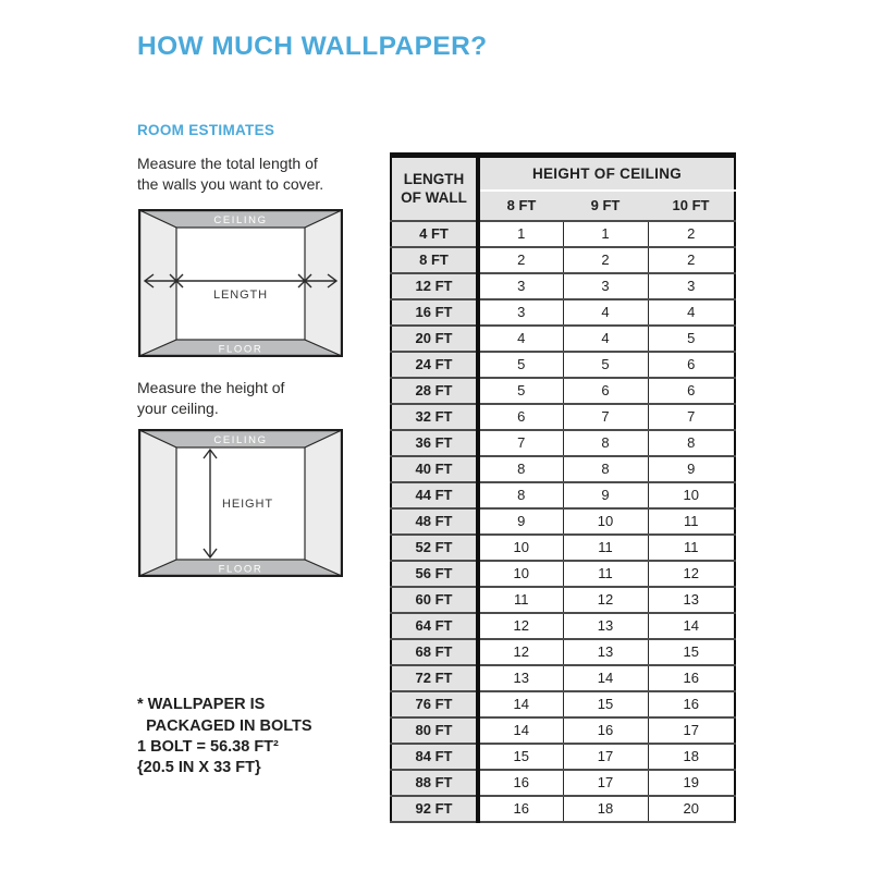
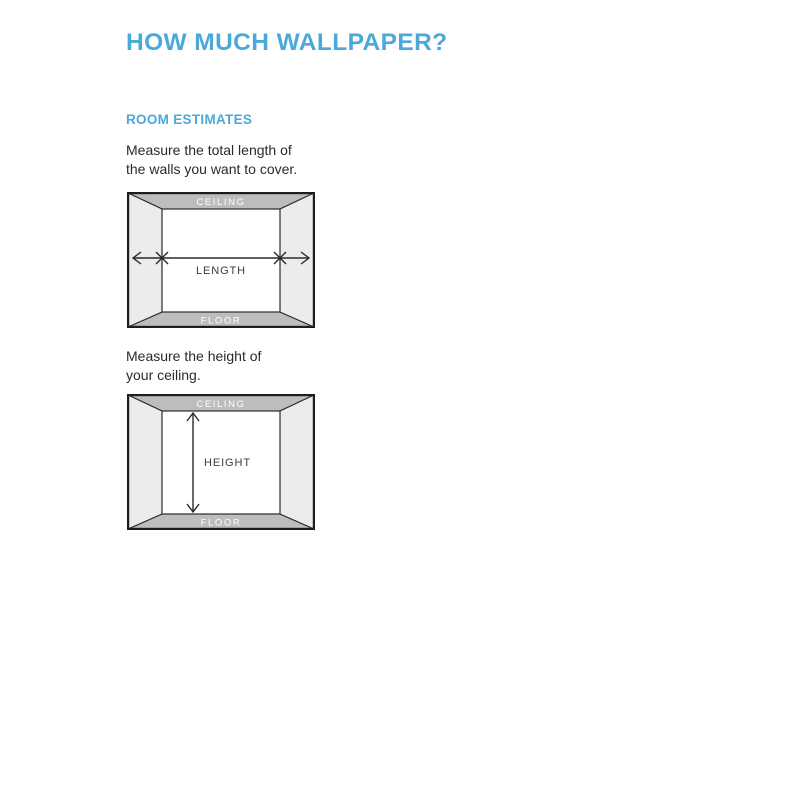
  HOW MUCH WALLPAPER?
  ROOM ESTIMATES
  Measure the total length of
  the walls you want to cover.
  CEILING
  FLOOR
  LENGTH
  Measure the height of
  your ceiling.
  CEILING
  FLOOR
  HEIGHT
- * WALLPAPER IS
- PACKAGED IN BOLTS
- 1 BOLT = 56.38 FT²
- {20.5 IN X 33 FT}
- LENGTH OF WALL	HEIGHT OF CEILING
- 8 FT	9 FT	10 FT
- 4 FT	1	1	2
- 8 FT	2	2	2
- 12 FT	3	3	3
- 16 FT	3	4	4
- 20 FT	4	4	5
- 24 FT	5	5	6
- 28 FT	5	6	6
- 32 FT	6	7	7
- 36 FT	7	8	8
- 40 FT	8	8	9
- 44 FT	8	9	10
- 48 FT	9	10	11
- 52 FT	10	11	11
- 56 FT	10	11	12
- 60 FT	11	12	13
- 64 FT	12	13	14
- 68 FT	12	13	15
- 72 FT	13	14	16
- 76 FT	14	15	16
- 80 FT	14	16	17
- 84 FT	15	17	18
- 88 FT	16	17	19
- 92 FT	16	18	20
